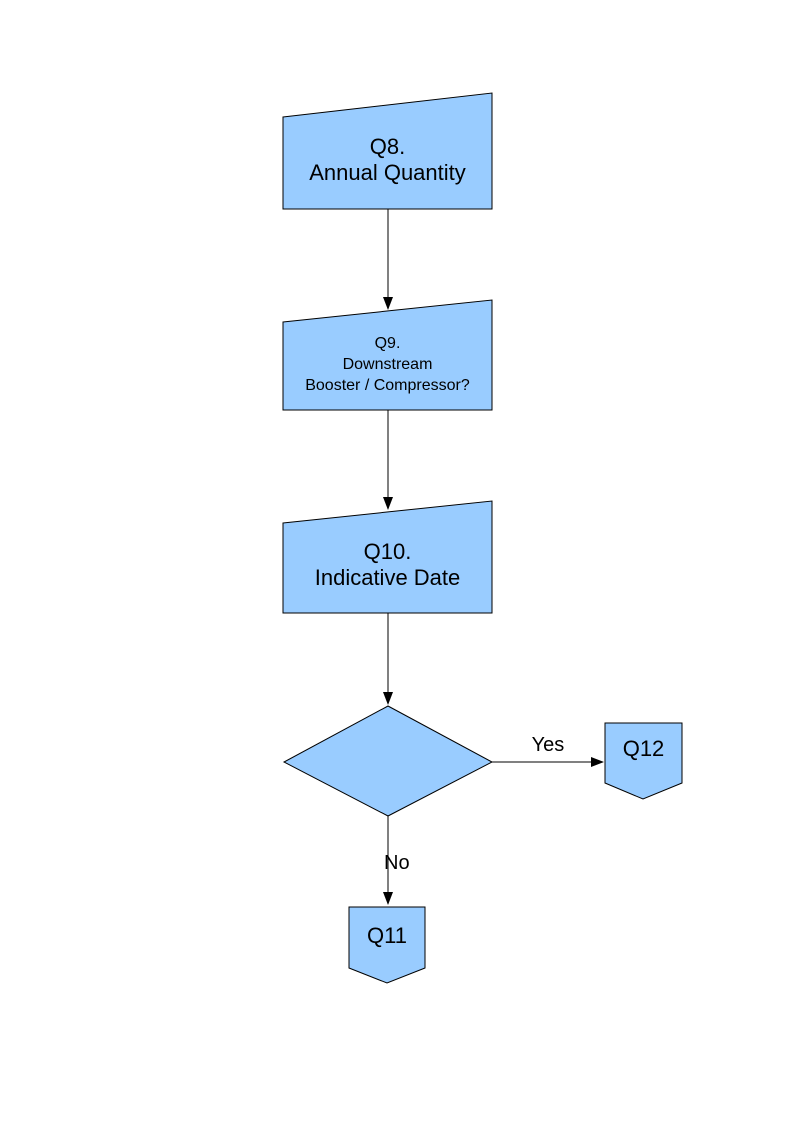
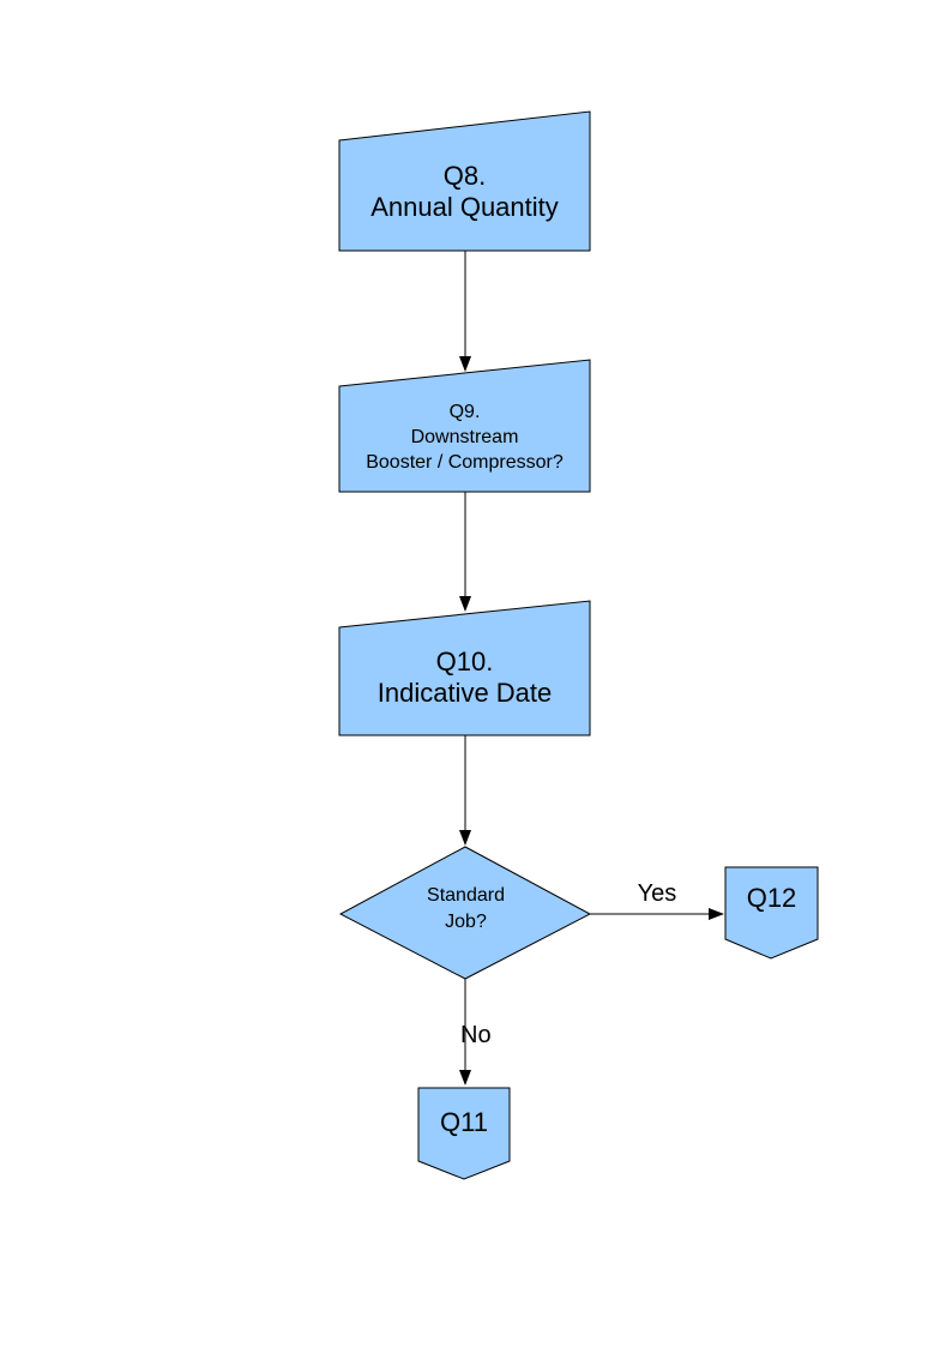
  Q8.
  Annual Quantity
  Q9.
  Downstream
  Booster / Compressor?
  Q10.
  Indicative Date
+ Standard
+ Job?
  Q12
  Q11
  Yes
  No
